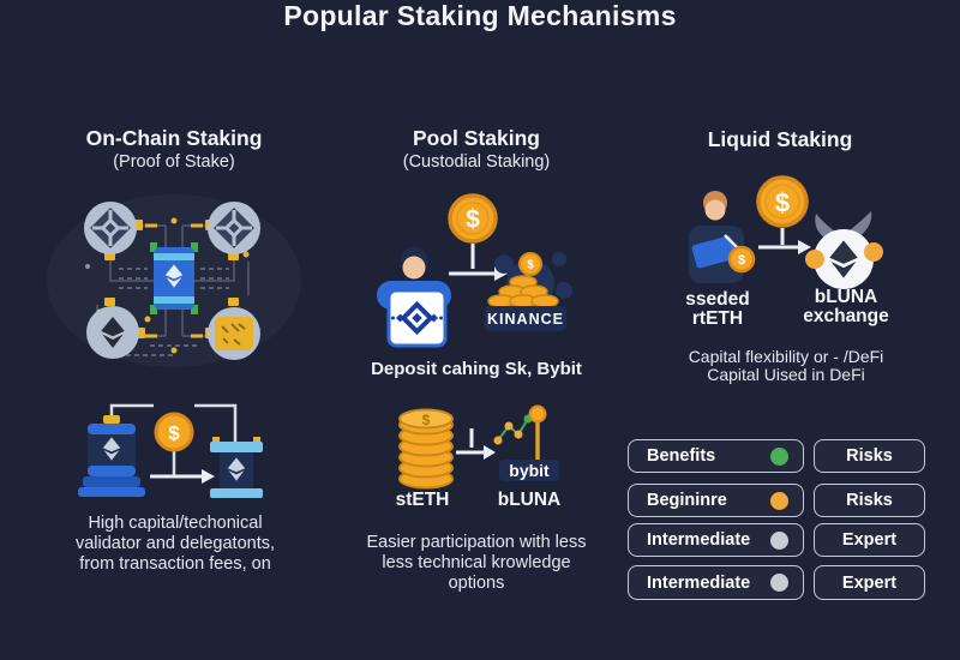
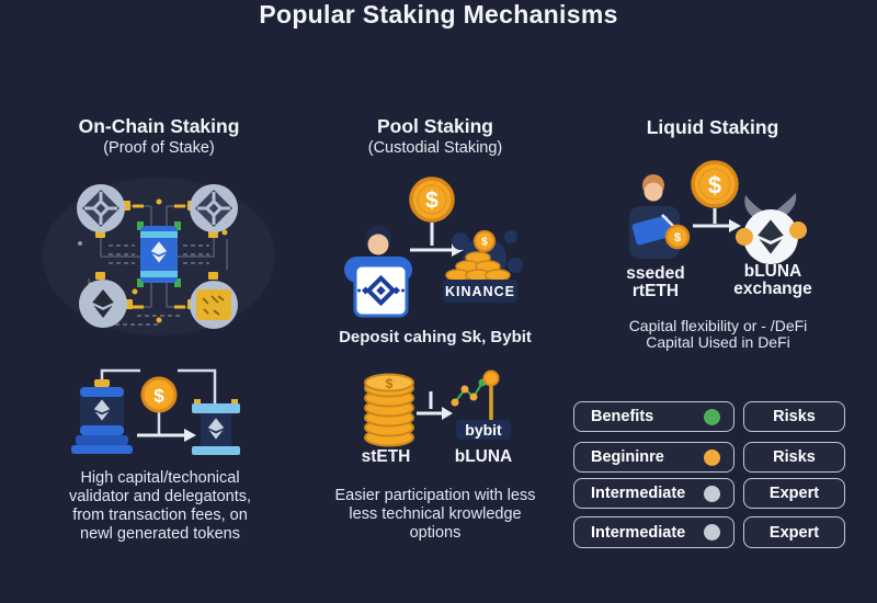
  Popular Staking Mechanisms
  On-Chain Staking
  (Proof of Stake)
  Pool Staking
  (Custodial Staking)
  Liquid Staking
  $
  High capital/techonical
  validator and delegatonts,
  from transaction fees, on
+ newl generated tokens
  $
  $
  KINANCE
  Deposit cahing Sk, Bybit
  $
  bybit
  stETH
  bLUNA
  Easier participation with less
  less technical krowledge
  options
  $
  $
  sseded
  rtETH
  bLUNA
  exchange
  Capital flexibility or - /DeFi
  Capital Uised in DeFi
  Benefits
  Risks
  Begininre
  Risks
  Intermediate
  Expert
  Intermediate
  Expert
